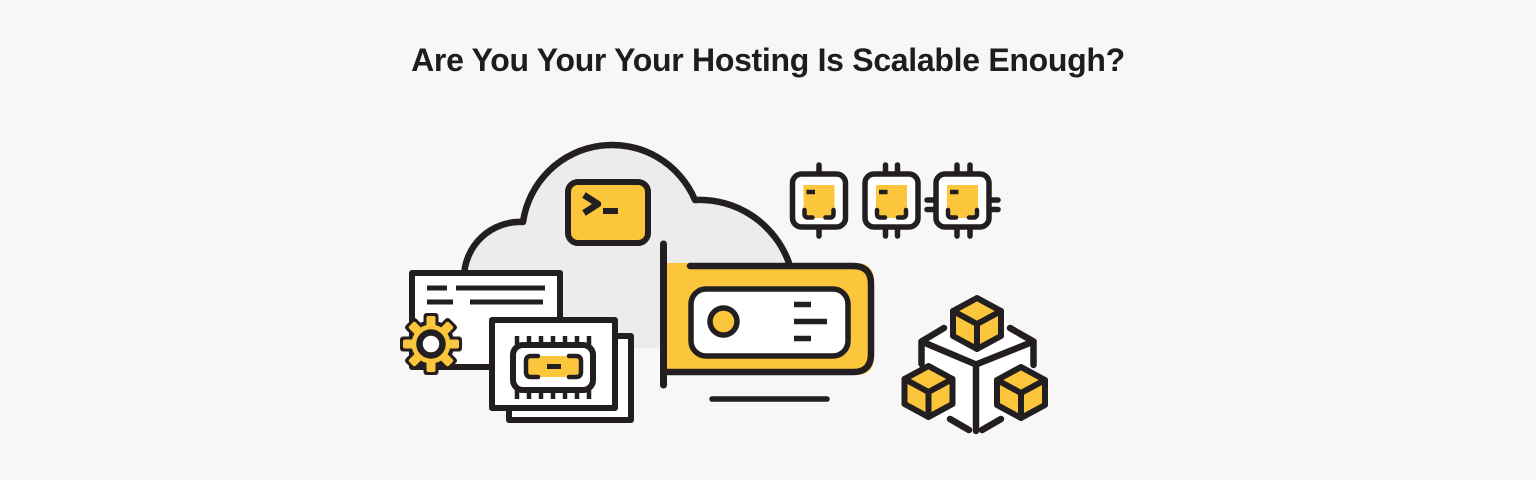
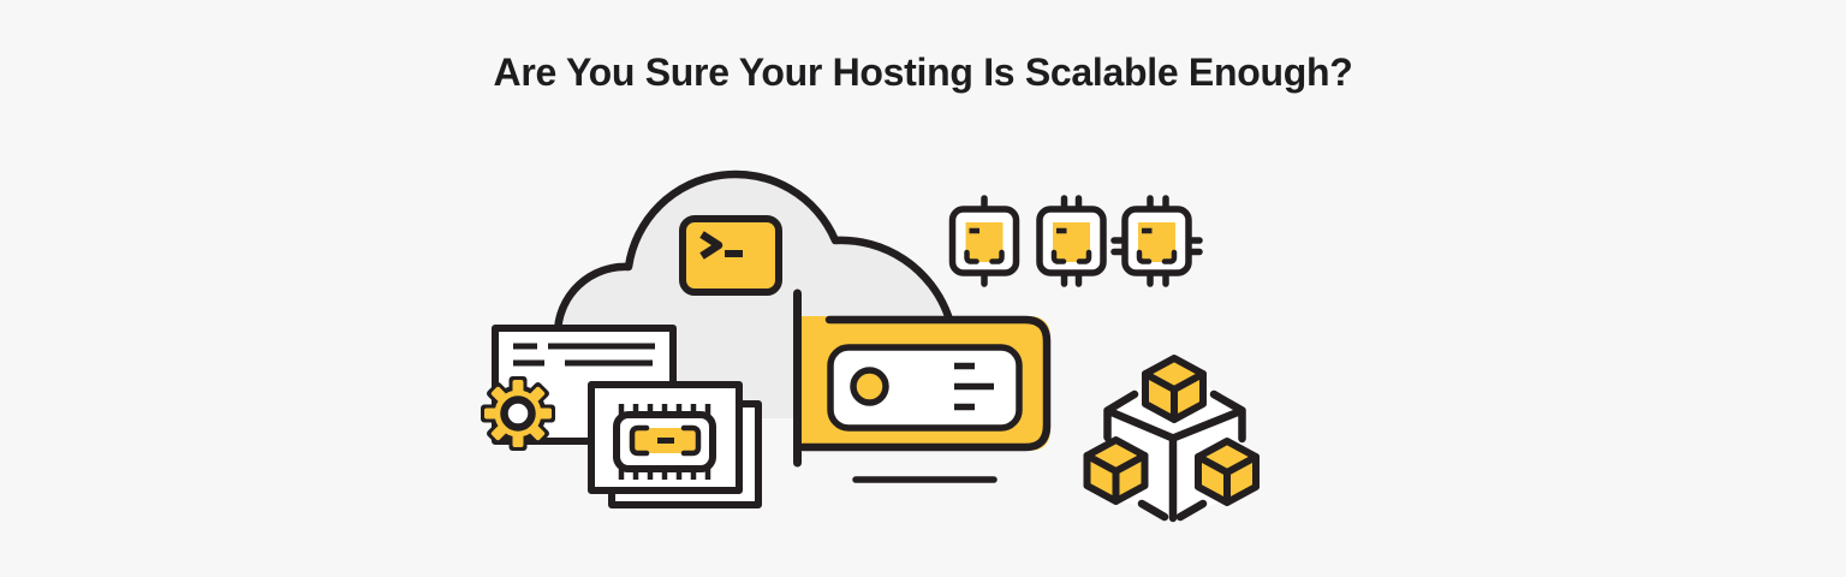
- Are You Your Your Hosting Is Scalable Enough?
+ Are You Sure Your Hosting Is Scalable Enough?
